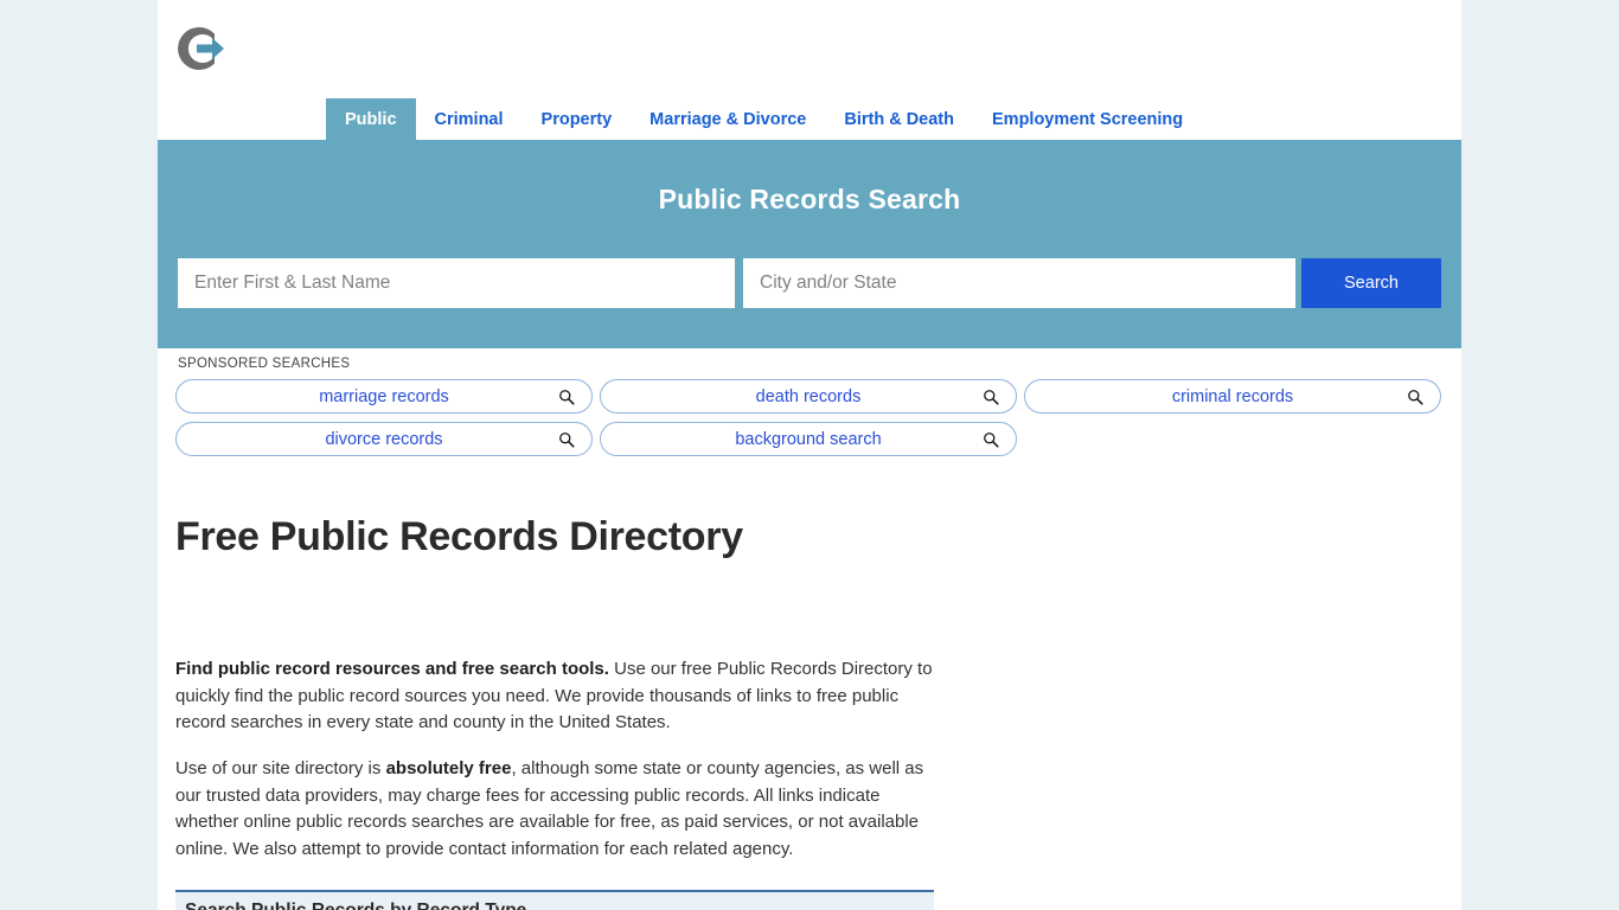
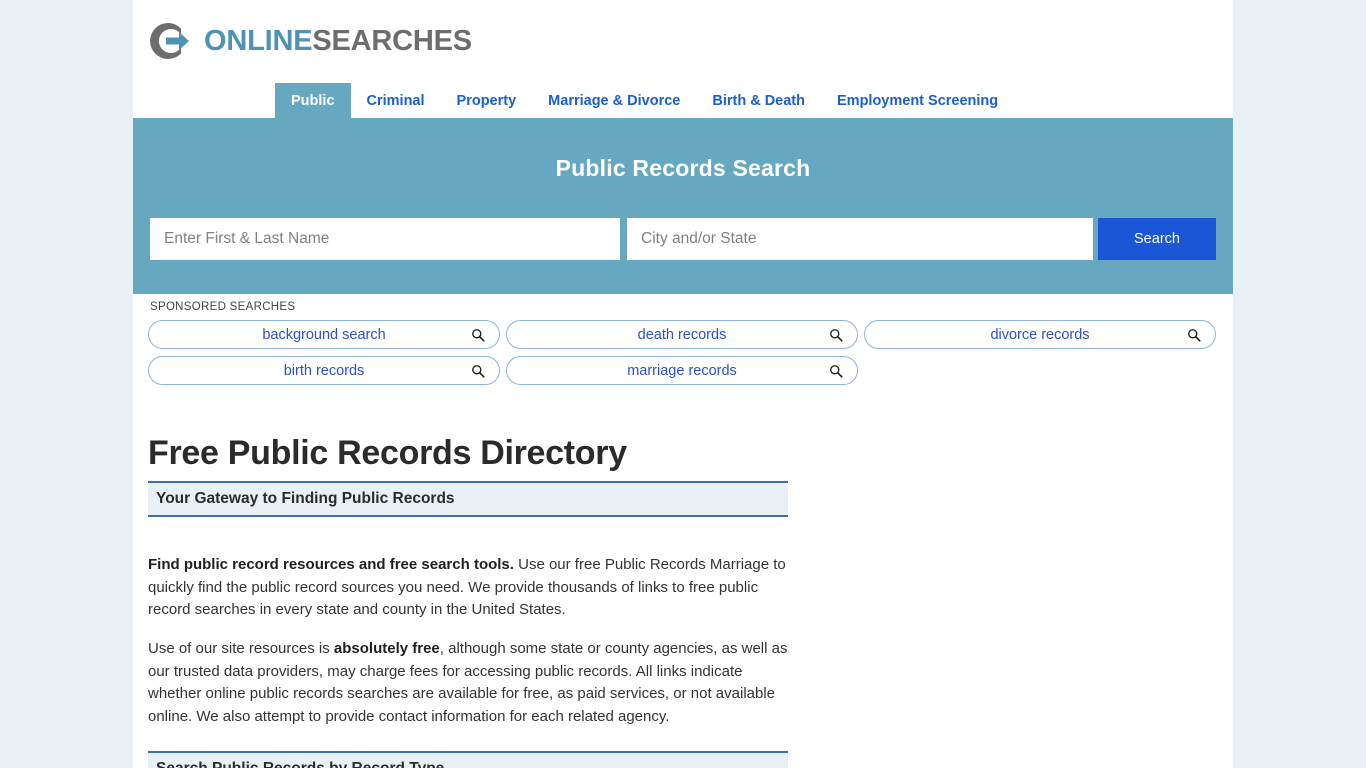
+ ONLINESEARCHES
  Public
  Criminal
  Property
  Marriage & Divorce
  Birth & Death
  Employment Screening
  Public Records Search
  Enter First & Last Name
  City and/or State
  Search
  SPONSORED SEARCHES
- marriage records
+ background search
  death records
- criminal records
  divorce records
+ birth records
- background search
+ marriage records
  Free Public Records Directory
+ Your Gateway to Finding Public Records
- Find public record resources and free search tools. Use our free Public Records Directory to quickly find the public record sources you need. We provide thousands of links to free public record searches in every state and county in the United States.
+ Find public record resources and free search tools. Use our free Public Records Marriage to quickly find the public record sources you need. We provide thousands of links to free public record searches in every state and county in the United States.
- Use of our site directory is absolutely free, although some state or county agencies, as well as our trusted data providers, may charge fees for accessing public records. All links indicate whether online public records searches are available for free, as paid services, or not available online. We also attempt to provide contact information for each related agency.
+ Use of our site resources is absolutely free, although some state or county agencies, as well as our trusted data providers, may charge fees for accessing public records. All links indicate whether online public records searches are available for free, as paid services, or not available online. We also attempt to provide contact information for each related agency.
